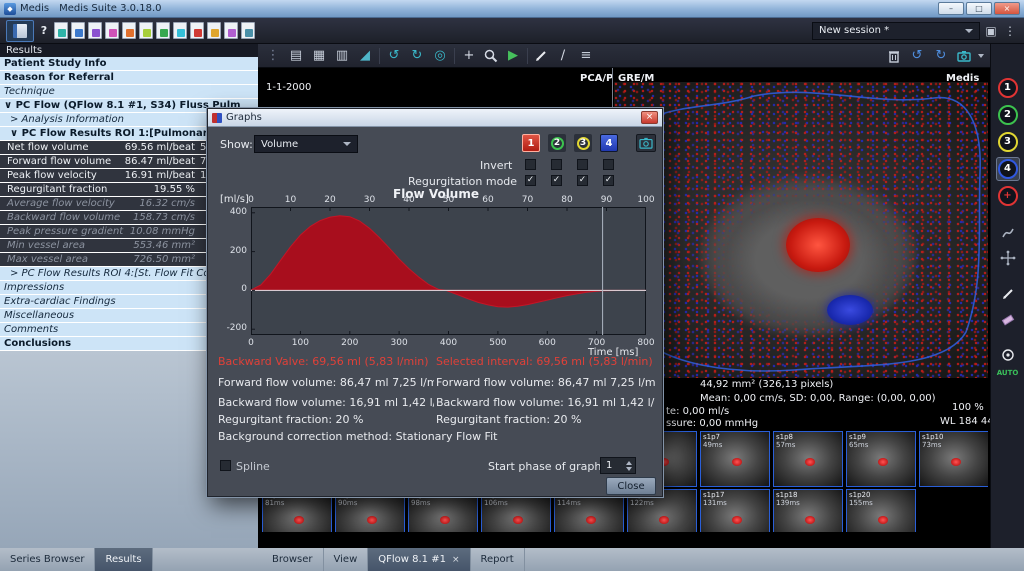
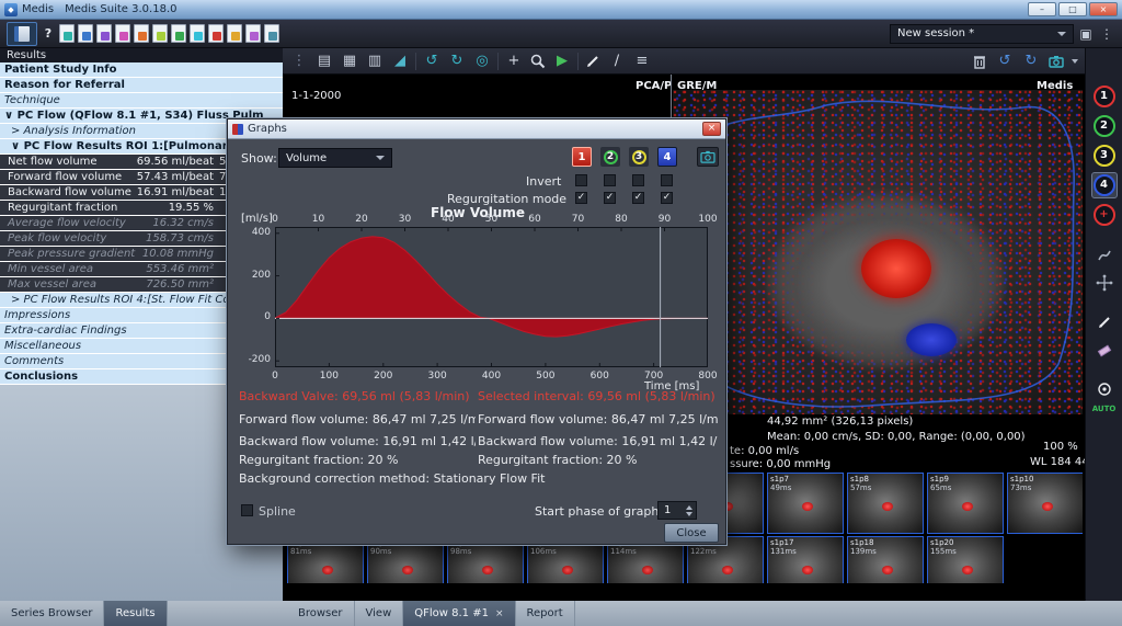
  ◆
  Medis
  Medis Suite 3.0.18.0
  –
  □
  ×
  ?
  New session *
  ▣
  ⋮
  Results
  Patient Study Info
  Reason for Referral
  Technique
  ∨ PC Flow (QFlow 8.1 #1, S34) Fluss Pulm
  > Analysis Information
  ∨ PC Flow Results ROI 1:[Pulmonar
  Net flow volume
  69.56 ml/beat
  Forward flow volume
- 86.47 ml/beat
+ 57.43 ml/beat
- Peak flow velocity
+ Backward flow volume
  16.91 ml/beat
  Regurgitant fraction
  19.55 %
  Average flow velocity
  16.32 cm/s
- Backward flow volume
+ Peak flow velocity
  158.73 cm/s
  Peak pressure gradient
  10.08 mmHg
  Min vessel area
  553.46 mm²
  Max vessel area
  726.50 mm²
  > PC Flow Results ROI 4:[St. Flow Fit C
  Impressions
  Extra-cardiac Findings
  Miscellaneous
  Comments
  Conclusions
  ⋮
  ▤
  ▦
  ▥
  ◢
  ↺
  ↻
  ◎
  +
  ▶
  ∕
  ≡
  ↺
  ↻
  1-1-2000
  PCA/P
  GRE/M
  Medis
  44,92 mm² (326,13 pixels)
  Mean: 0,00 cm/s, SD: 0,00, Range: (0,00, 0,00)
  te: 0,00 ml/s
  ssure: 0,00 mmHg
  100 %
  WL 184 4
  s1p7
  49ms
  s1p8
  57ms
  s1p9
  65ms
  s1p10
  73ms
  81ms
  90ms
  98ms
  106ms
  114ms
  122ms
  s1p17
  131ms
  s1p18
  139ms
  s1p20
  155ms
  1
  2
  3
  4
  +
  AUTO
  Series Browser
  Results
  Browser
  View
  QFlow 8.1 #1
  ×
  Report
  Graphs
  ×
  Show:
  Volume
  1
  2
  3
  4
  Invert
  Regurgitation mode
  ✓
  ✓
  ✓
  ✓
  Flow Volume
  [ml/s]
  Time [ms]
  0
  10
  20
  30
  40
  50
  60
  70
  80
  90
  100
  0
  100
  200
  300
  400
  500
  600
  700
  800
  400
  200
  0
  -200
  Backward Valve: 69,56 ml (5,83 l/min)
  Selected interval: 69,56 ml (5,83 l/min)
  Forward flow volume: 86,47 ml 7,25 l/m
  Forward flow volume: 86,47 ml 7,25 l/m
  Backward flow volume: 16,91 ml 1,42 l
  Backward flow volume: 16,91 ml 1,42 l/
  Regurgitant fraction: 20 %
  Regurgitant fraction: 20 %
  Background correction method: Stationary Flow Fit
  Spline
  Start phase of graph
  1
  Close
